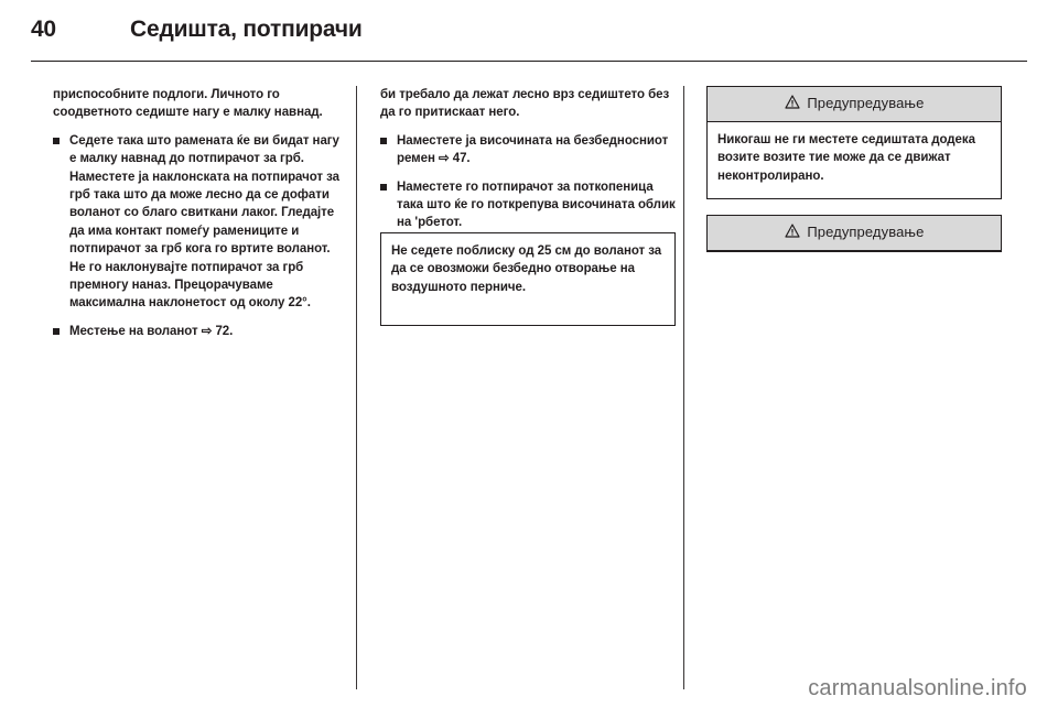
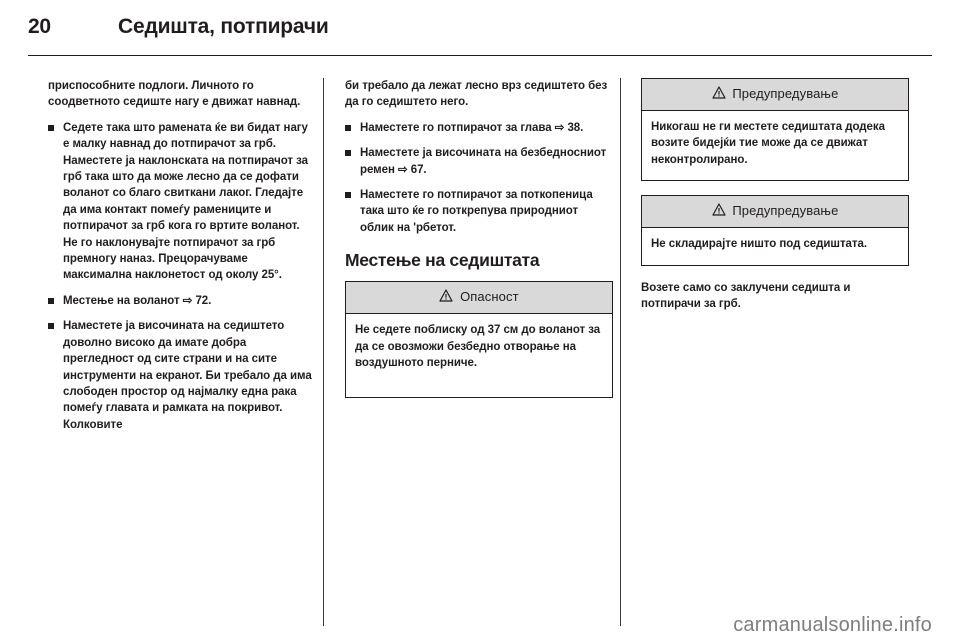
- 40
+ 20
  Седишта, потпирачи
- приспособните подлоги. Личното го соодветното седиште нагу е малку навнад.
+ приспособните подлоги. Личното го соодветното седиште нагу е движат навнад.
- Седете така што рамената ќе ви бидат нагу е малку навнад до потпирачот за грб. Наместете ја наклонската на потпирачот за грб така што да може лесно да се дофати воланот со благо свиткани лаког. Гледајте да има контакт помеѓу рамениците и потпирачот за грб кога го вртите воланот. Не го наклонувајте потпирачот за грб премногу наназ. Прецорачуваме максимална наклонетост од околу 22°.
+ Седете така што рамената ќе ви бидат нагу е малку навнад до потпирачот за грб. Наместете ја наклонската на потпирачот за грб така што да може лесно да се дофати воланот со благо свиткани лаког. Гледајте да има контакт помеѓу рамениците и потпирачот за грб кога го вртите воланот. Не го наклонувајте потпирачот за грб премногу наназ. Прецорачуваме максимална наклонетост од околу 25°.
  Местење на воланот ⇨ 72.
+ Наместете ја височината на седиштето доволно високо да имате добра прегледност од сите страни и на сите инструменти на екранот. Би требало да има слободен простор од најмалку една рака помеѓу главата и рамката на покривот. Колковите
- би требало да лежат лесно врз седиштето без да го притискаат него.
+ би требало да лежат лесно врз седиштето без да го седиштето него.
+ Наместете го потпирачот за глава ⇨ 38.
- Наместете ја височината на безбедносниот ремен ⇨ 47.
+ Наместете ја височината на безбедносниот ремен ⇨ 67.
- Наместете го потпирачот за поткопеница така што ќе го поткрепува височината облик на 'рбетот.
+ Наместете го потпирачот за поткопеница така што ќе го поткрепува природниот облик на 'рбетот.
+ Местење на седиштата
+ Опасност
- Не седете поблиску од 25 см до воланот за да се овозможи безбедно отворање на воздушното перниче.
+ Не седете поблиску од 37 см до воланот за да се овозможи безбедно отворање на воздушното перниче.
  Предупредување
- Никогаш не ги местете седиштата додека возите возите тие може да се движат неконтролирано.
+ Никогаш не ги местете седиштата додека возите бидејќи тие може да се движат неконтролирано.
  Предупредување
+ Не складирајте ништо под седиштата.
+ Возете само со заклучени седишта и потпирачи за грб.
  carmanualsonline.info
